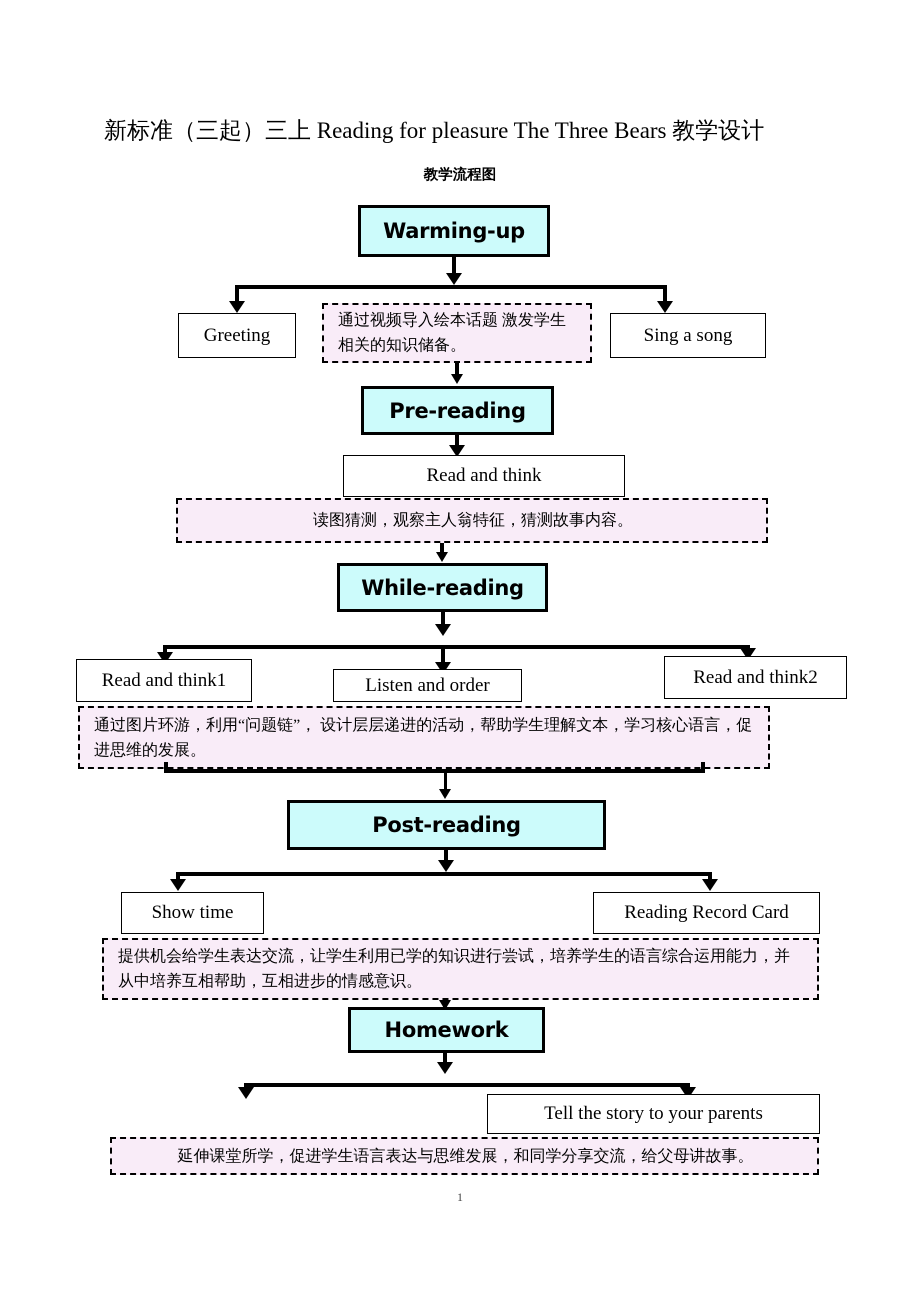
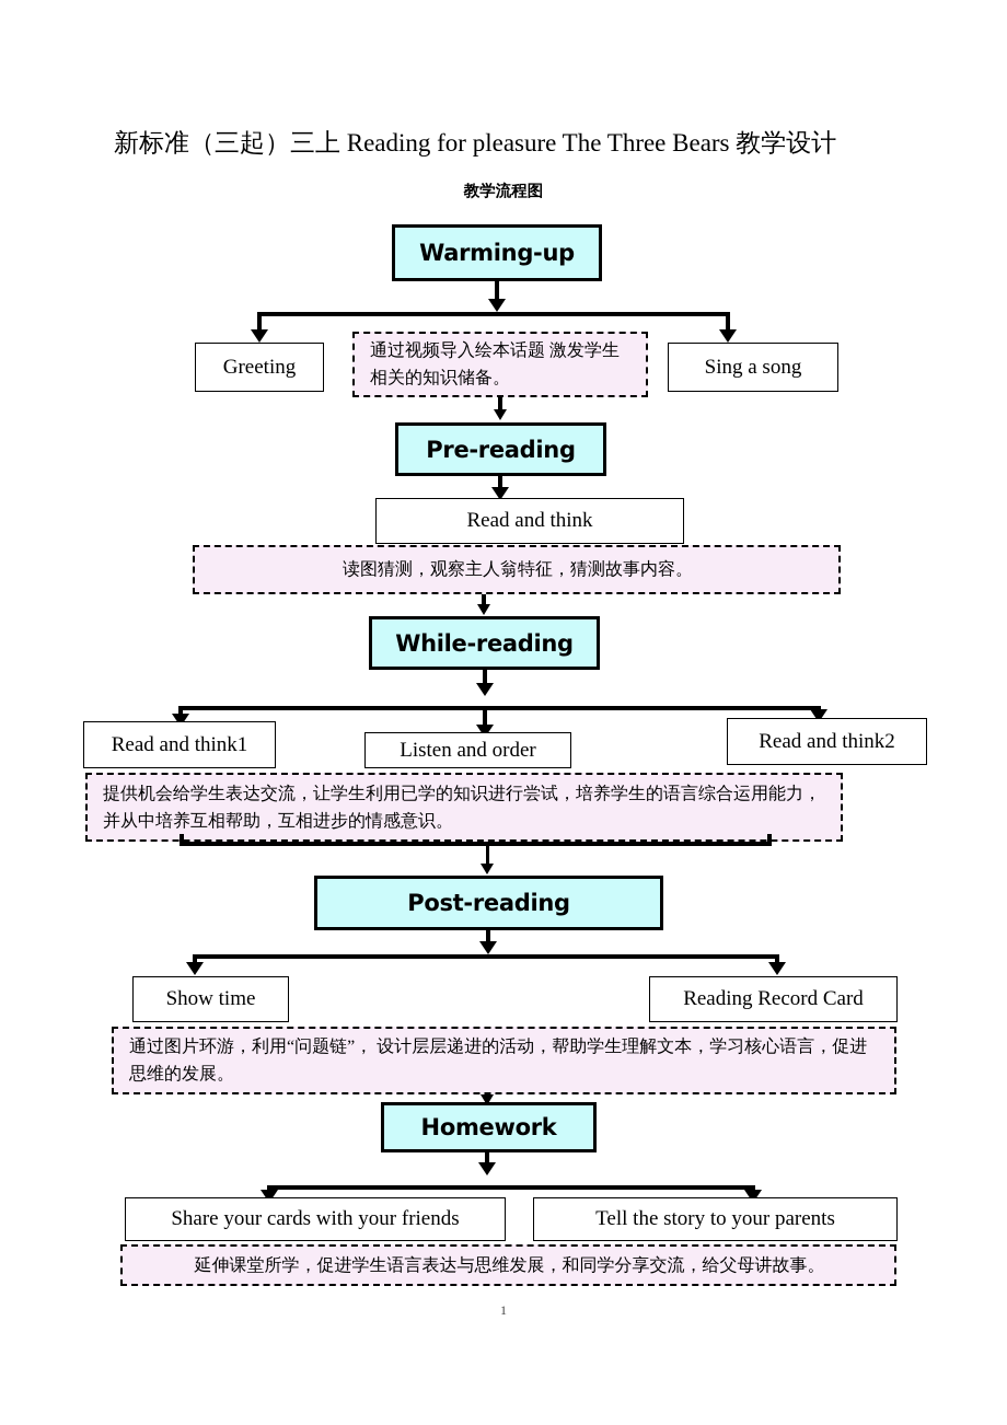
  新标准（三起）三上 Reading for pleasure The Three Bears 教学设计
  教学流程图
  Warming-up
  Greeting
  通过视频导入绘本话题 激发学生相关的知识储备。
  Sing a song
  Pre-reading
  Read and think
  读图猜测，观察主人翁特征，猜测故事内容。
  While-reading
  Read and think1
  Listen and order
  Read and think2
- 通过图片环游，利用“问题链”， 设计层层递进的活动，帮助学生理解文本，学习核心语言，促进思维的发展。
+ 提供机会给学生表达交流，让学生利用已学的知识进行尝试，培养学生的语言综合运用能力，并从中培养互相帮助，互相进步的情感意识。
  Post-reading
  Show time
  Reading Record Card
- 提供机会给学生表达交流，让学生利用已学的知识进行尝试，培养学生的语言综合运用能力，并从中培养互相帮助，互相进步的情感意识。
+ 通过图片环游，利用“问题链”， 设计层层递进的活动，帮助学生理解文本，学习核心语言，促进思维的发展。
  Homework
+ Share your cards with your friends
  Tell the story to your parents
  延伸课堂所学，促进学生语言表达与思维发展，和同学分享交流，给父母讲故事。
  1
